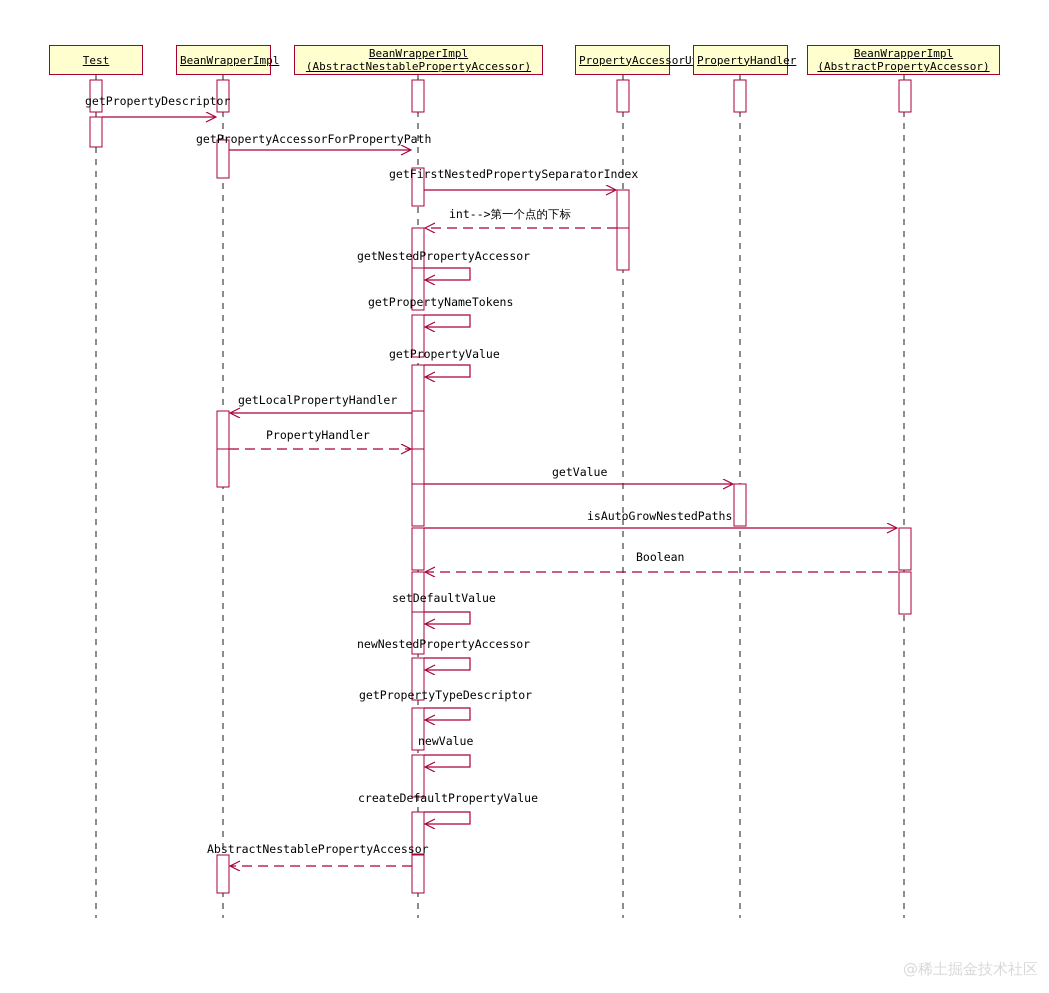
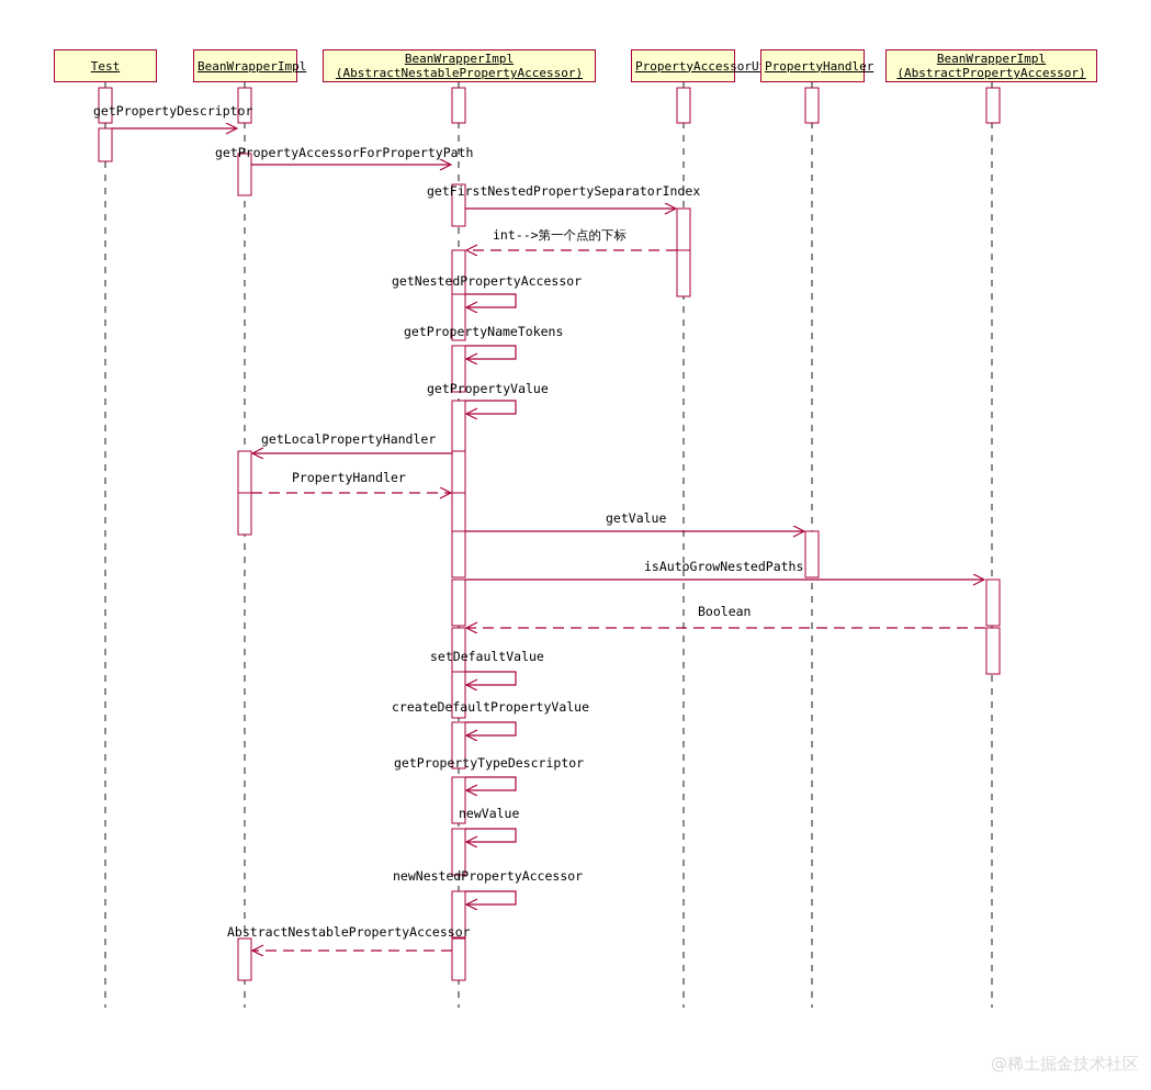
  Test
  BeanWrapperImpl
  BeanWrapperImpl
  (AbstractNestablePropertyAccessor)
  PropertyAccessorU
  PropertyHandler
  BeanWrapperImpl
  (AbstractPropertyAccessor)
  getPropertyDescriptor
  getPropertyAccessorForPropertyPath
  getFirstNestedPropertySeparatorIndex
  int-->第一个点的下标
  getNestedPropertyAccessor
  getPropertyNameTokens
  getPropertyValue
  getLocalPropertyHandler
  PropertyHandler
  getValue
  isAutoGrowNestedPaths
  Boolean
  setDefaultValue
- newNestedPropertyAccessor
+ createDefaultPropertyValue
  getPropertyTypeDescriptor
  newValue
- createDefaultPropertyValue
+ newNestedPropertyAccessor
  AbstractNestablePropertyAccessor
  @稀土掘金技术社区
